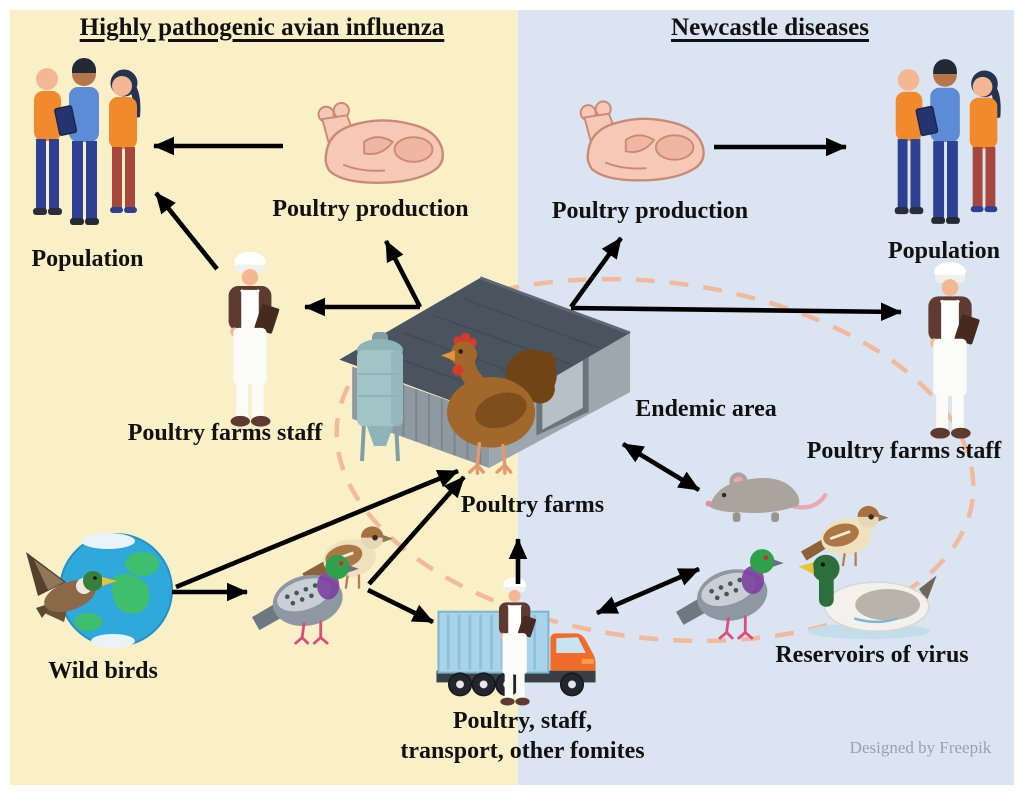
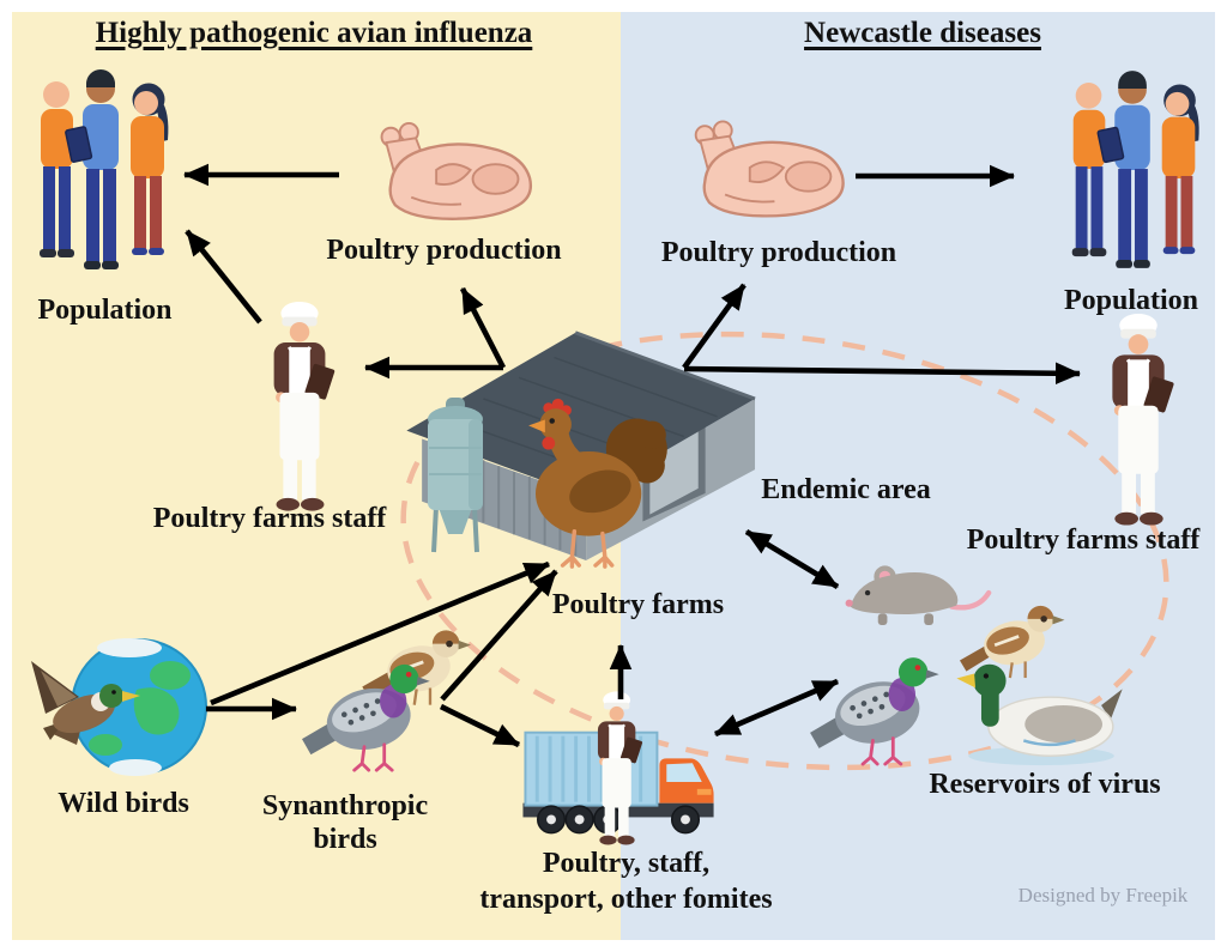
  Highly pathogenic avian influenza
  Newcastle diseases
  Population
  Poultry production
  Poultry farms staff
  Poultry farms
  Wild birds
+ Synanthropic birds
  Poultry, staff,
  transport, other fomites
  Poultry production
  Population
  Poultry farms staff
  Endemic area
  Reservoirs of virus
  Designed by Freepik
